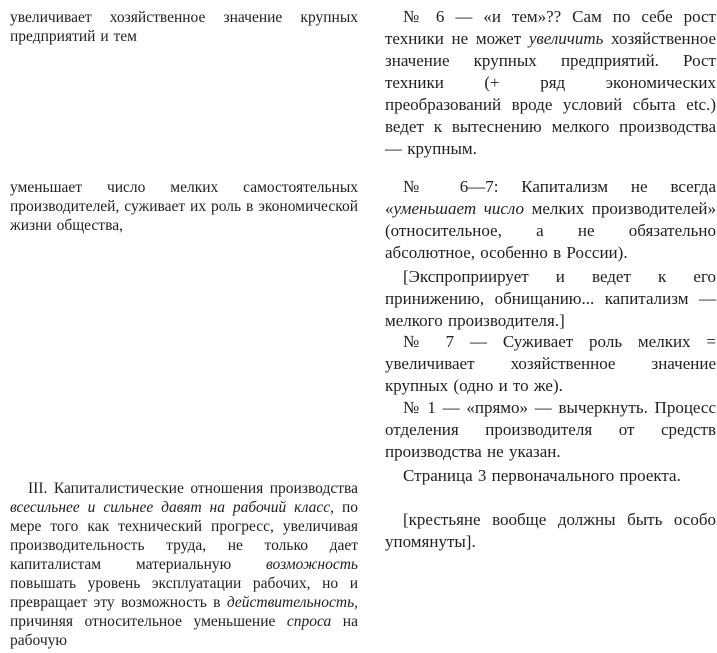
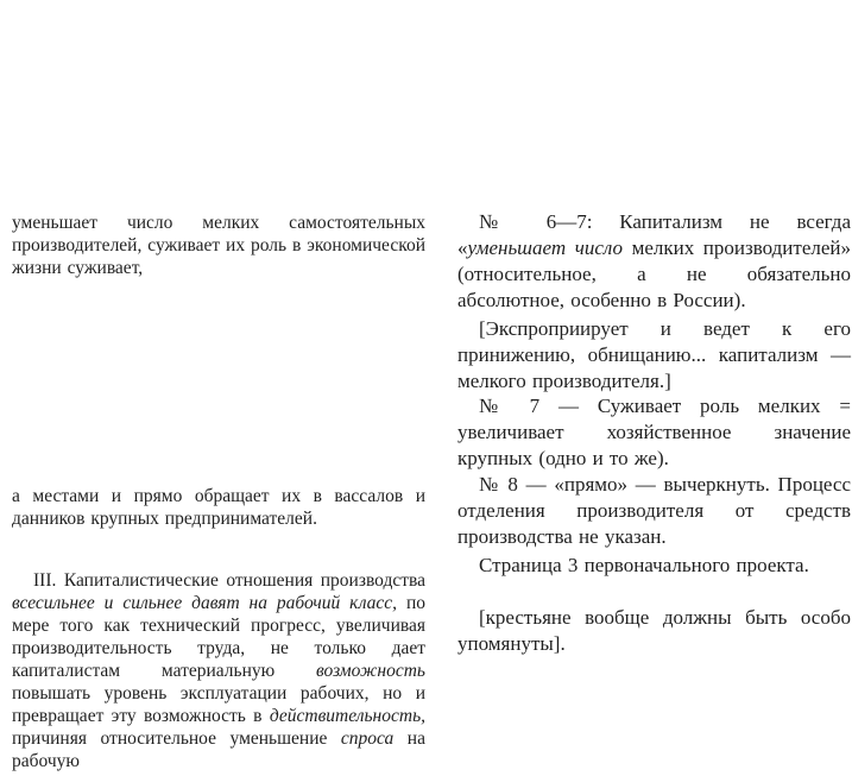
- увеличивает хозяйственное значение крупных предприятий и тем
- уменьшает число мелких самостоятельных производителей, суживает их роль в экономической жизни общества,
+ уменьшает число мелких самостоятельных производителей, суживает их роль в экономической жизни суживает,
+ а местами и прямо обращает их в вассалов и данников крупных предпринимателей.
  III. Капиталистические отношения производства всесильнее и сильнее давят на рабочий класс, по мере того как технический прогресс, увеличивая производительность труда, не только дает капиталистам материальную возможность повышать уровень эксплуатации рабочих, но и превращает эту возможность в действительность, причиняя относительное уменьшение спроса на рабочую
- № 6 — «и тем»?? Сам по себе рост техники не может увеличить хозяйственное значение крупных предприятий. Рост техники (+ ряд экономических преобразований вроде условий сбыта etc.) ведет к вытеснению мелкого производства — крупным.
  № 6—7: Капитализм не всегда «уменьшает число мелких производителей» (относительное, а не обязательно абсолютное, особенно в России).
  [Экспроприирует и ведет к его принижению, обнищанию... капитализм — мелкого производителя.]
  № 7 — Суживает роль мелких = увеличивает хозяйственное значение крупных (одно и то же).
- № 1 — «прямо» — вычеркнуть. Процесс отделения производителя от средств производства не указан.
+ № 8 — «прямо» — вычеркнуть. Процесс отделения производителя от средств производства не указан.
  Страница 3 первоначального проекта.
  [крестьяне вообще должны быть особо упомянуты].
